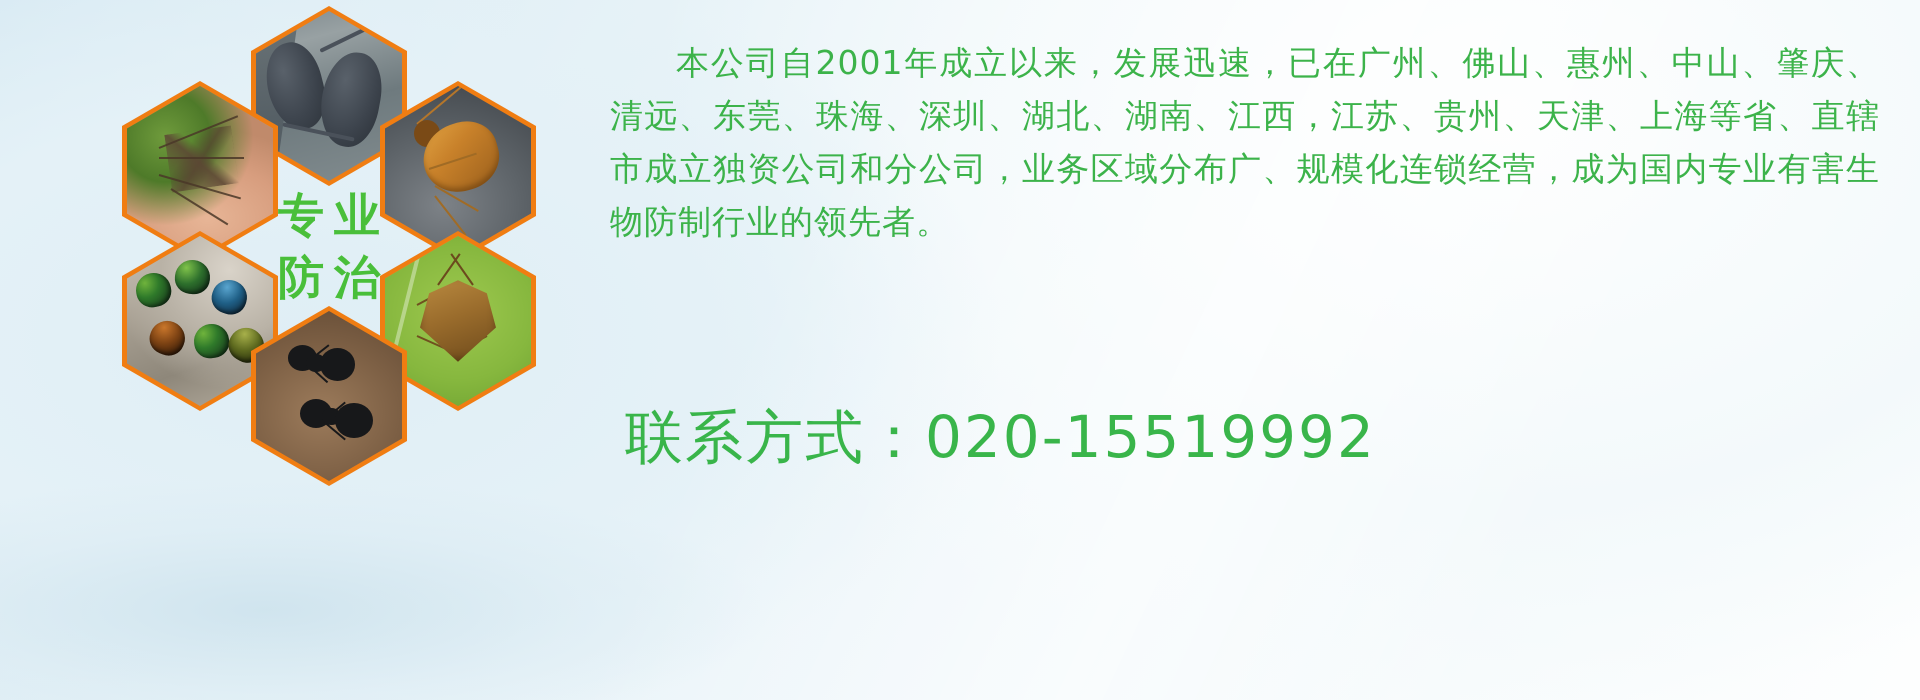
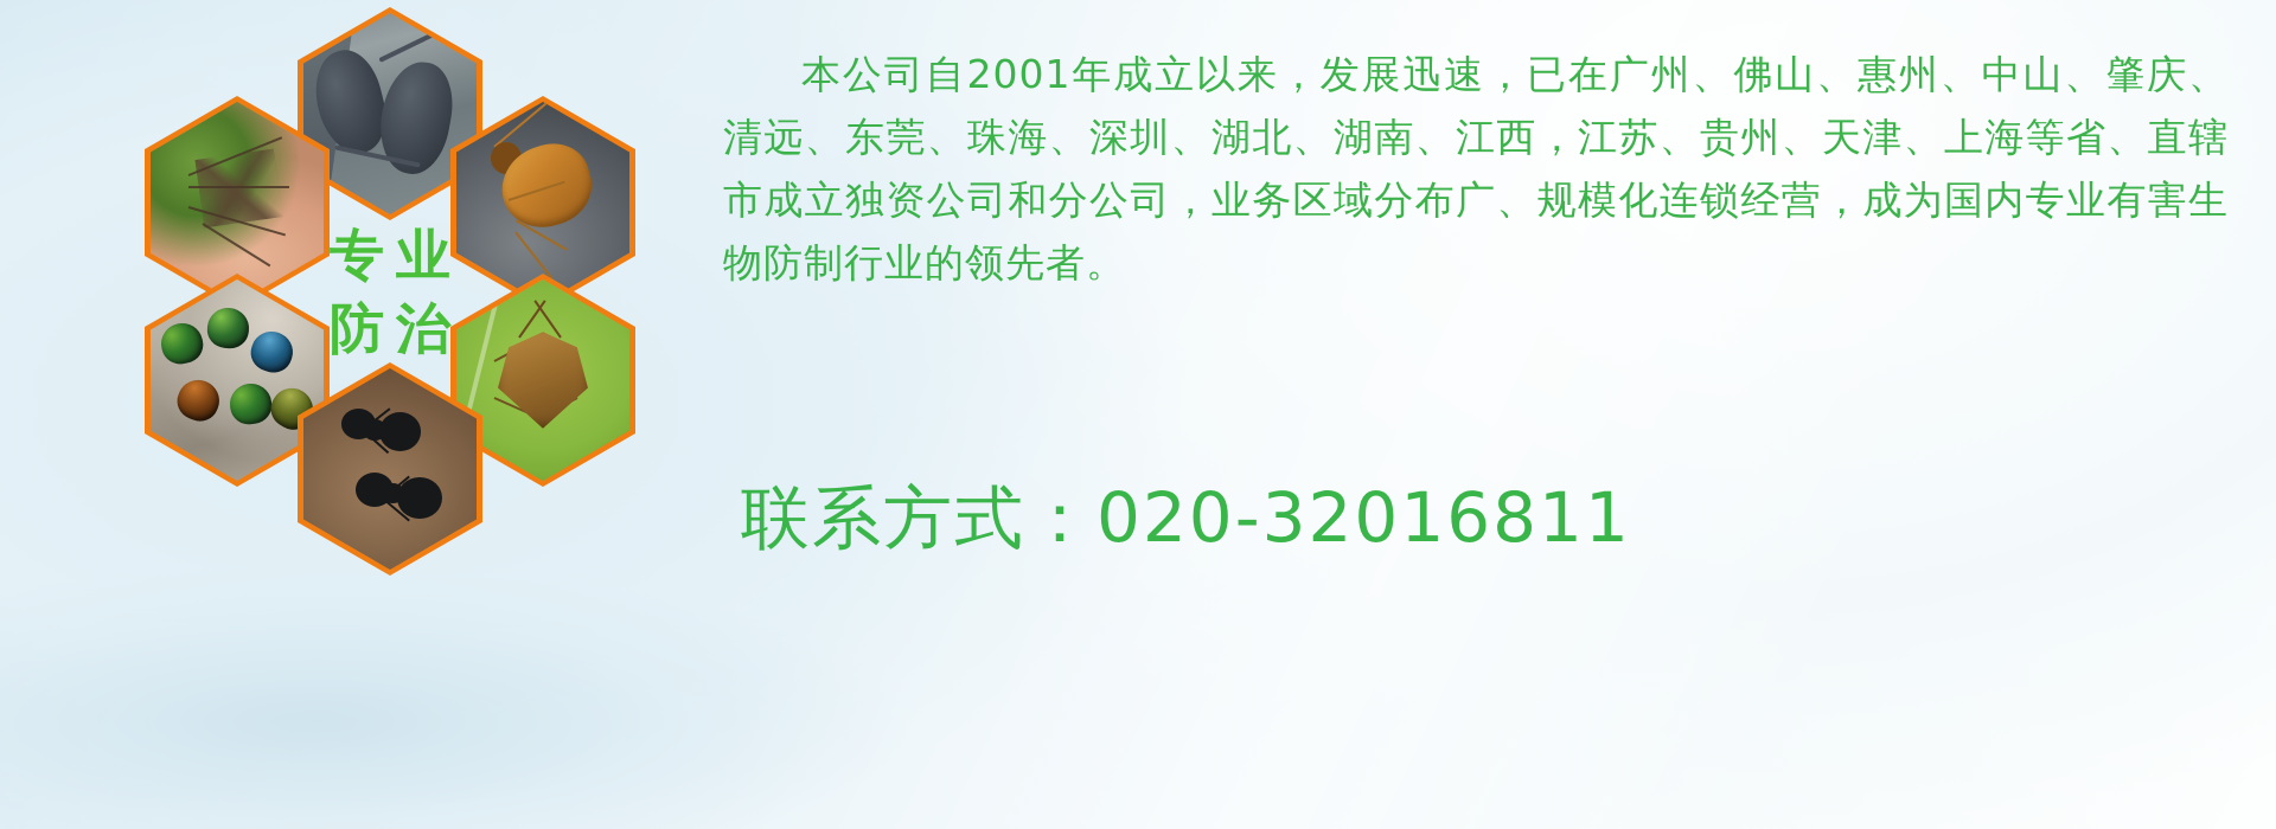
  专业
  防治
  本公司自2001年成立以来，发展迅速，已在广州、佛山、惠州、中山、肇庆、清远、东莞、珠海、深圳、湖北、湖南、江西，江苏、贵州、天津、上海等省、直辖市成立独资公司和分公司，业务区域分布广、规模化连锁经营，成为国内专业有害生物防制行业的领先者。
- 联系方式：020-15519992
+ 联系方式：020-32016811
